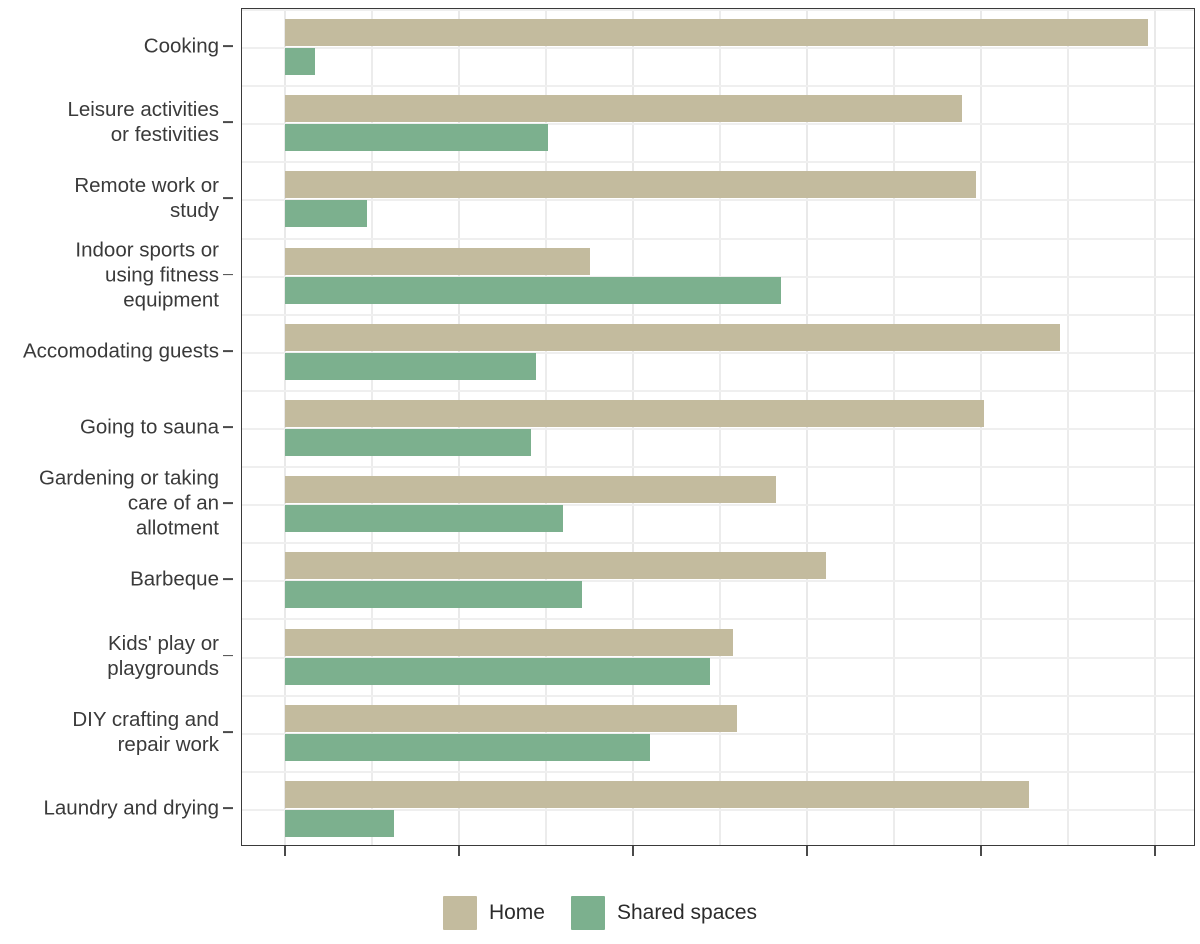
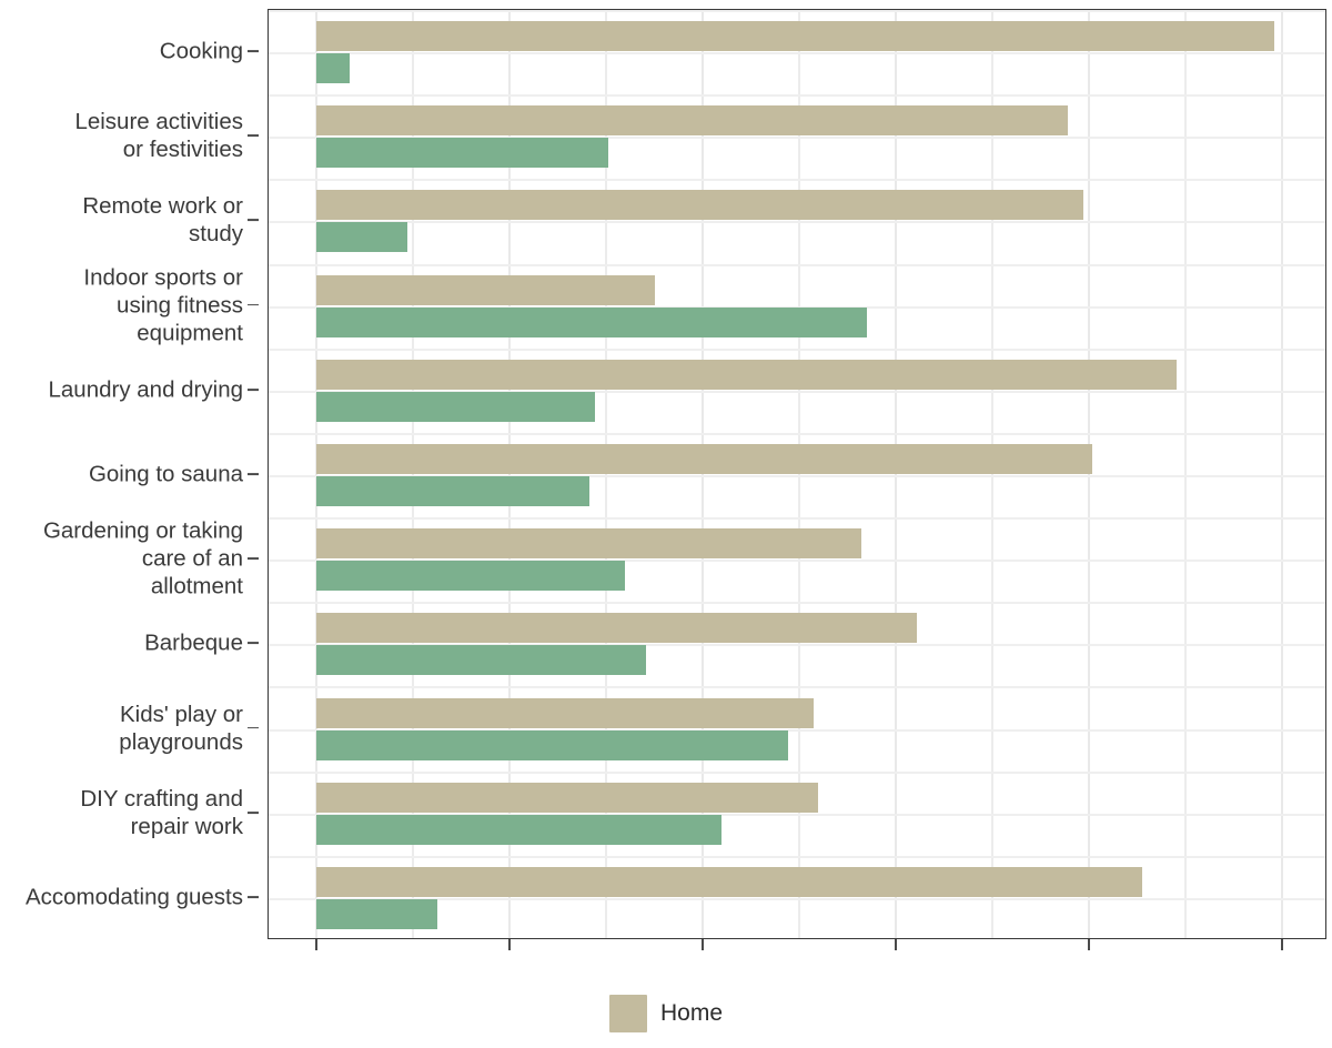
  Cooking
  Leisure activities
  or festivities
  Remote work or
  study
  Indoor sports or
  using fitness
  equipment
- Accomodating guests
+ Laundry and drying
  Going to sauna
  Gardening or taking
  care of an
  allotment
  Barbeque
  Kids' play or
  playgrounds
  DIY crafting and
  repair work
- Laundry and drying
+ Accomodating guests
  Home
- Shared spaces
